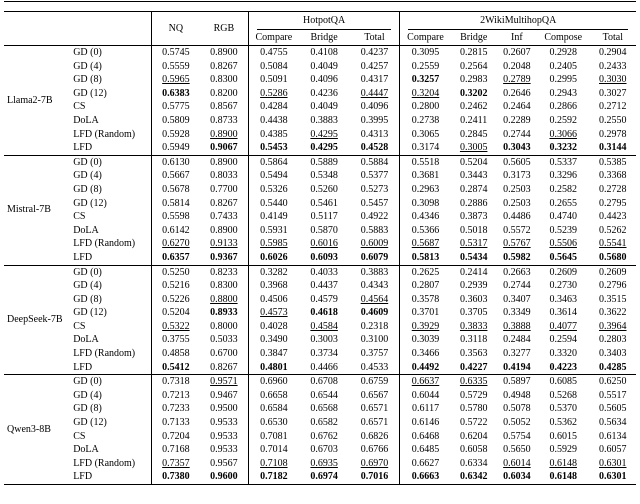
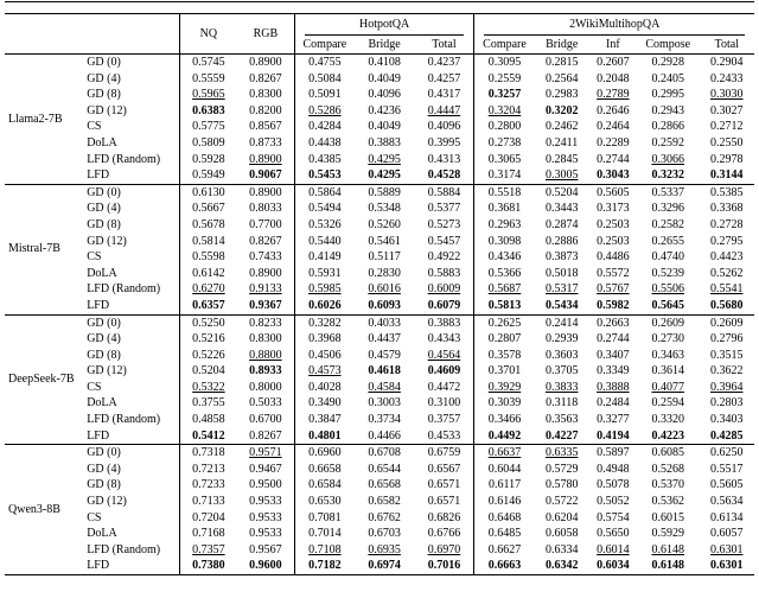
  	NQ	RGB	HotpotQA	2WikiMultihopQA
  Compare	Bridge	Total	Compare	Bridge	Inf	Compose	Total
  Llama2-7B	GD (0)	0.5745	0.8900	0.4755	0.4108	0.4237	0.3095	0.2815	0.2607	0.2928	0.2904
  GD (4)	0.5559	0.8267	0.5084	0.4049	0.4257	0.2559	0.2564	0.2048	0.2405	0.2433
  GD (8)	0.5965	0.8300	0.5091	0.4096	0.4317	0.3257	0.2983	0.2789	0.2995	0.3030
  GD (12)	0.6383	0.8200	0.5286	0.4236	0.4447	0.3204	0.3202	0.2646	0.2943	0.3027
  CS	0.5775	0.8567	0.4284	0.4049	0.4096	0.2800	0.2462	0.2464	0.2866	0.2712
  DoLA	0.5809	0.8733	0.4438	0.3883	0.3995	0.2738	0.2411	0.2289	0.2592	0.2550
  LFD (Random)	0.5928	0.8900	0.4385	0.4295	0.4313	0.3065	0.2845	0.2744	0.3066	0.2978
  LFD	0.5949	0.9067	0.5453	0.4295	0.4528	0.3174	0.3005	0.3043	0.3232	0.3144
  Mistral-7B	GD (0)	0.6130	0.8900	0.5864	0.5889	0.5884	0.5518	0.5204	0.5605	0.5337	0.5385
  GD (4)	0.5667	0.8033	0.5494	0.5348	0.5377	0.3681	0.3443	0.3173	0.3296	0.3368
  GD (8)	0.5678	0.7700	0.5326	0.5260	0.5273	0.2963	0.2874	0.2503	0.2582	0.2728
  GD (12)	0.5814	0.8267	0.5440	0.5461	0.5457	0.3098	0.2886	0.2503	0.2655	0.2795
  CS	0.5598	0.7433	0.4149	0.5117	0.4922	0.4346	0.3873	0.4486	0.4740	0.4423
- DoLA	0.6142	0.8900	0.5931	0.5870	0.5883	0.5366	0.5018	0.5572	0.5239	0.5262
+ DoLA	0.6142	0.8900	0.5931	0.2830	0.5883	0.5366	0.5018	0.5572	0.5239	0.5262
  LFD (Random)	0.6270	0.9133	0.5985	0.6016	0.6009	0.5687	0.5317	0.5767	0.5506	0.5541
  LFD	0.6357	0.9367	0.6026	0.6093	0.6079	0.5813	0.5434	0.5982	0.5645	0.5680
  DeepSeek-7B	GD (0)	0.5250	0.8233	0.3282	0.4033	0.3883	0.2625	0.2414	0.2663	0.2609	0.2609
  GD (4)	0.5216	0.8300	0.3968	0.4437	0.4343	0.2807	0.2939	0.2744	0.2730	0.2796
  GD (8)	0.5226	0.8800	0.4506	0.4579	0.4564	0.3578	0.3603	0.3407	0.3463	0.3515
  GD (12)	0.5204	0.8933	0.4573	0.4618	0.4609	0.3701	0.3705	0.3349	0.3614	0.3622
- CS	0.5322	0.8000	0.4028	0.4584	0.2318	0.3929	0.3833	0.3888	0.4077	0.3964
+ CS	0.5322	0.8000	0.4028	0.4584	0.4472	0.3929	0.3833	0.3888	0.4077	0.3964
  DoLA	0.3755	0.5033	0.3490	0.3003	0.3100	0.3039	0.3118	0.2484	0.2594	0.2803
  LFD (Random)	0.4858	0.6700	0.3847	0.3734	0.3757	0.3466	0.3563	0.3277	0.3320	0.3403
  LFD	0.5412	0.8267	0.4801	0.4466	0.4533	0.4492	0.4227	0.4194	0.4223	0.4285
  Qwen3-8B	GD (0)	0.7318	0.9571	0.6960	0.6708	0.6759	0.6637	0.6335	0.5897	0.6085	0.6250
  GD (4)	0.7213	0.9467	0.6658	0.6544	0.6567	0.6044	0.5729	0.4948	0.5268	0.5517
  GD (8)	0.7233	0.9500	0.6584	0.6568	0.6571	0.6117	0.5780	0.5078	0.5370	0.5605
  GD (12)	0.7133	0.9533	0.6530	0.6582	0.6571	0.6146	0.5722	0.5052	0.5362	0.5634
  CS	0.7204	0.9533	0.7081	0.6762	0.6826	0.6468	0.6204	0.5754	0.6015	0.6134
  DoLA	0.7168	0.9533	0.7014	0.6703	0.6766	0.6485	0.6058	0.5650	0.5929	0.6057
  LFD (Random)	0.7357	0.9567	0.7108	0.6935	0.6970	0.6627	0.6334	0.6014	0.6148	0.6301
  LFD	0.7380	0.9600	0.7182	0.6974	0.7016	0.6663	0.6342	0.6034	0.6148	0.6301
